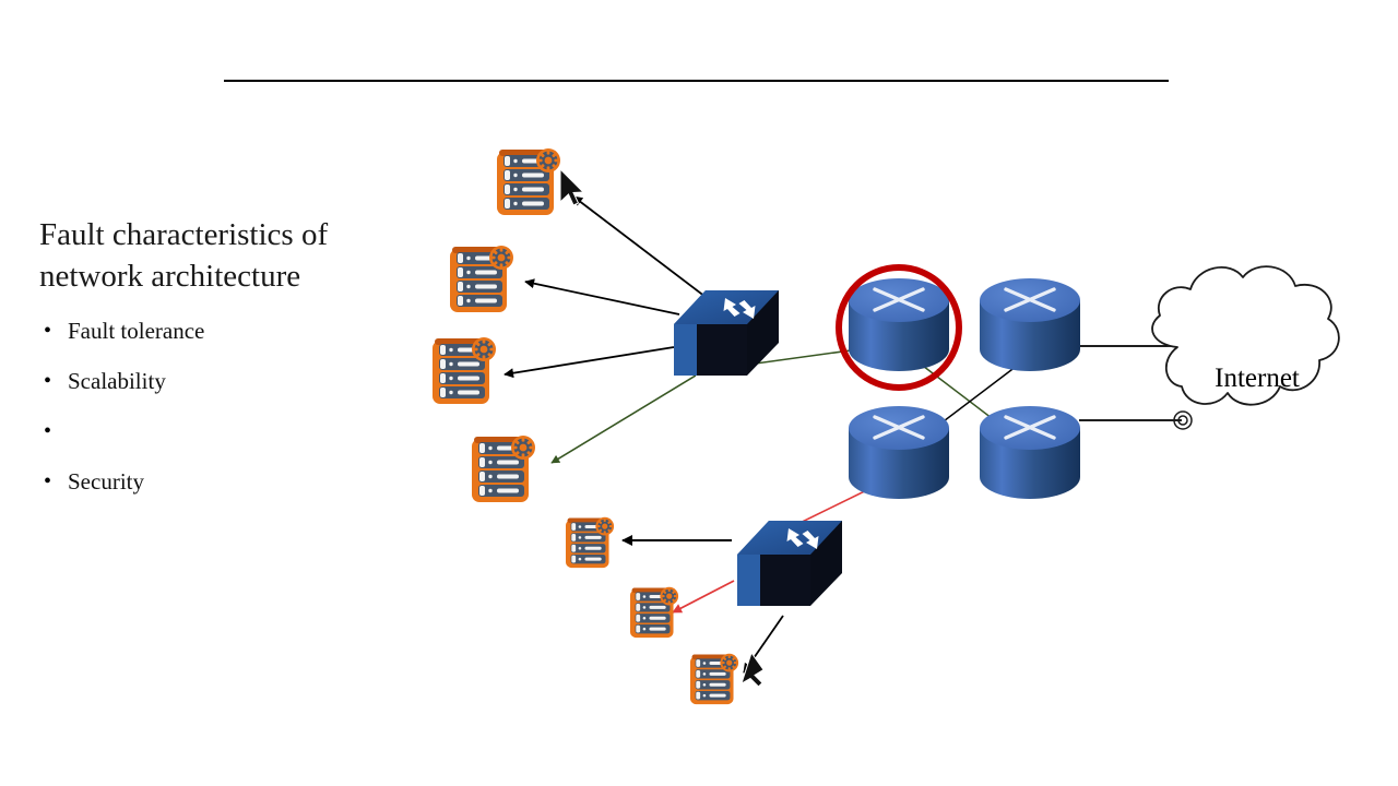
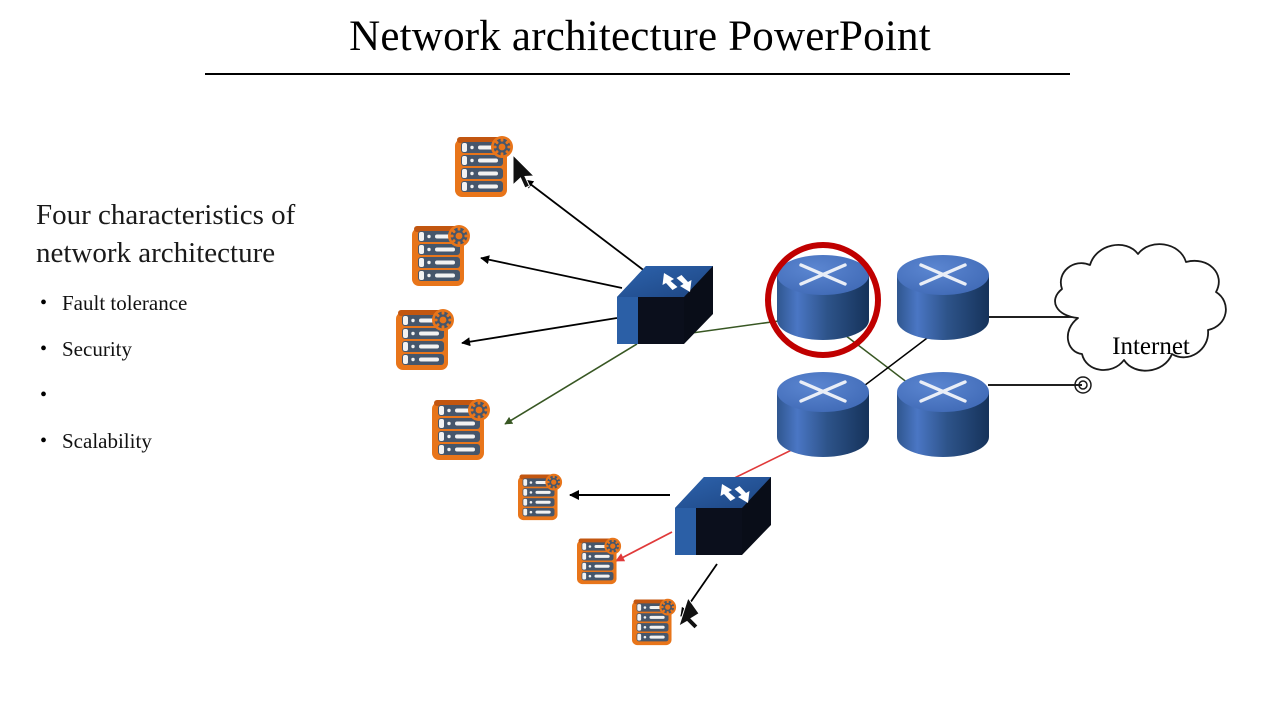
+ Network architecture PowerPoint
- Fault characteristics of network architecture
+ Four characteristics of network architecture
  •
  Fault tolerance
  •
- Scalability
+ Security
  •
  •
- Security
+ Scalability
  Internet
